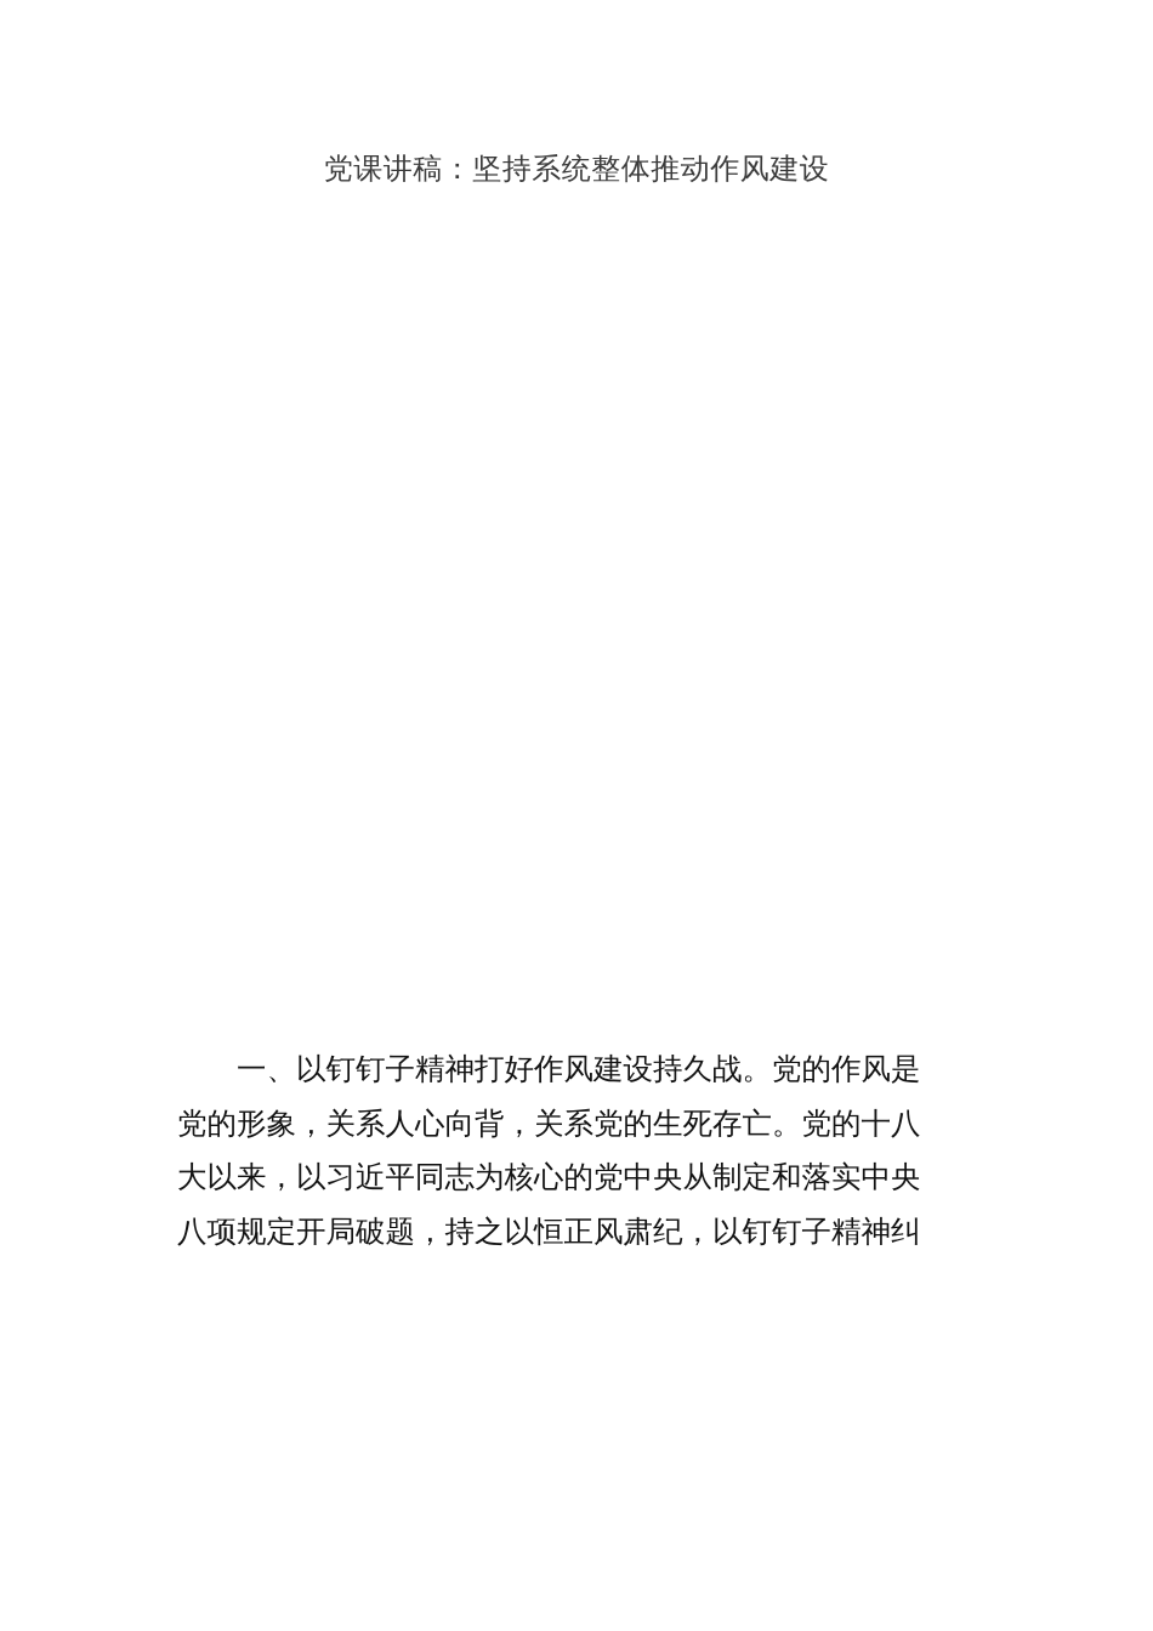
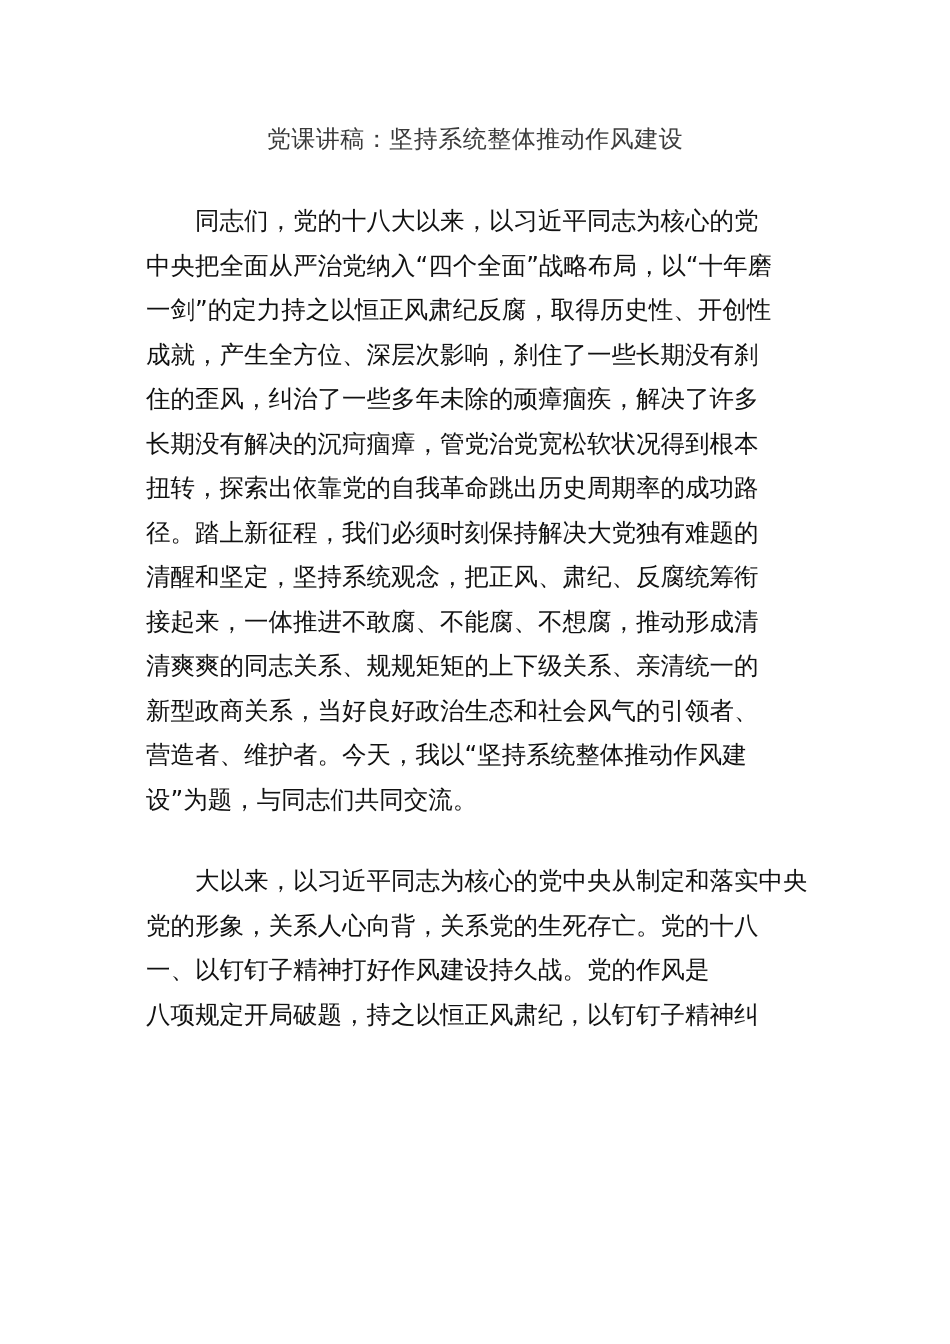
  党课讲稿：坚持系统整体推动作风建设
+ 同志们，党的十八大以来，以习近平同志为核心的党
+ 中央把全面从严治党纳入“四个全面”战略布局，以“十年磨
+ 一剑”的定力持之以恒正风肃纪反腐，取得历史性、开创性
+ 成就，产生全方位、深层次影响，刹住了一些长期没有刹
+ 住的歪风，纠治了一些多年未除的顽瘴痼疾，解决了许多
+ 长期没有解决的沉疴痼瘴，管党治党宽松软状况得到根本
+ 扭转，探索出依靠党的自我革命跳出历史周期率的成功路
+ 径。踏上新征程，我们必须时刻保持解决大党独有难题的
+ 清醒和坚定，坚持系统观念，把正风、肃纪、反腐统筹衔
+ 接起来，一体推进不敢腐、不能腐、不想腐，推动形成清
+ 清爽爽的同志关系、规规矩矩的上下级关系、亲清统一的
+ 新型政商关系，当好良好政治生态和社会风气的引领者、
+ 营造者、维护者。今天，我以“坚持系统整体推动作风建
+ 设”为题，与同志们共同交流。
- 一、以钉钉子精神打好作风建设持久战。党的作风是
+ 大以来，以习近平同志为核心的党中央从制定和落实中央
  党的形象，关系人心向背，关系党的生死存亡。党的十八
- 大以来，以习近平同志为核心的党中央从制定和落实中央
+ 一、以钉钉子精神打好作风建设持久战。党的作风是
  八项规定开局破题，持之以恒正风肃纪，以钉钉子精神纠
